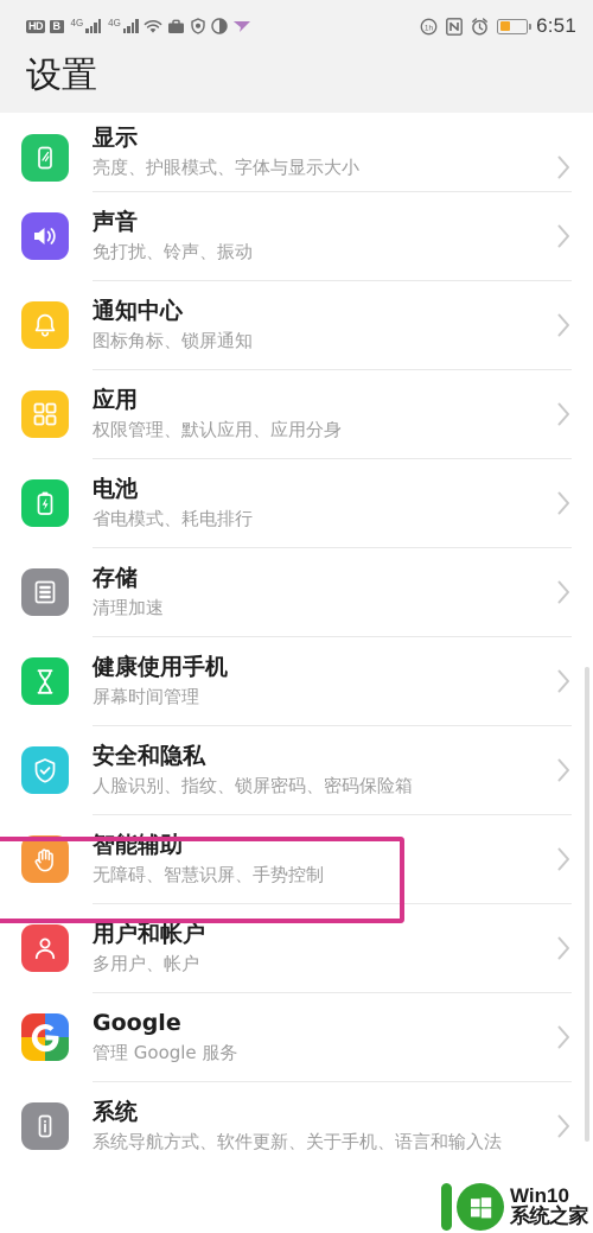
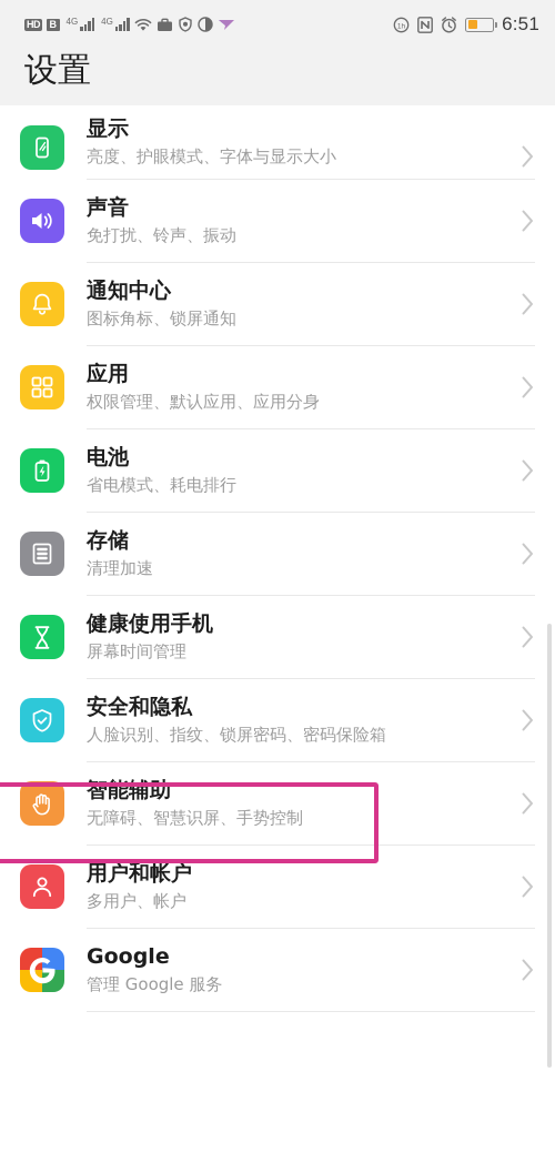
  HD
  B
  4G
  4G
  6:51
  设置
  显示
  亮度、护眼模式、字体与显示大小
  声音
  免打扰、铃声、振动
  通知中心
  图标角标、锁屏通知
  应用
  权限管理、默认应用、应用分身
  电池
  省电模式、耗电排行
  存储
  清理加速
  健康使用手机
  屏幕时间管理
  安全和隐私
  人脸识别、指纹、锁屏密码、密码保险箱
  智能辅助
  无障碍、智慧识屏、手势控制
  用户和帐户
  多用户、帐户
  Google
  管理 Google 服务
- 系统
- 系统导航方式、软件更新、关于手机、语言和输入法
- Win10
- 系统之家
